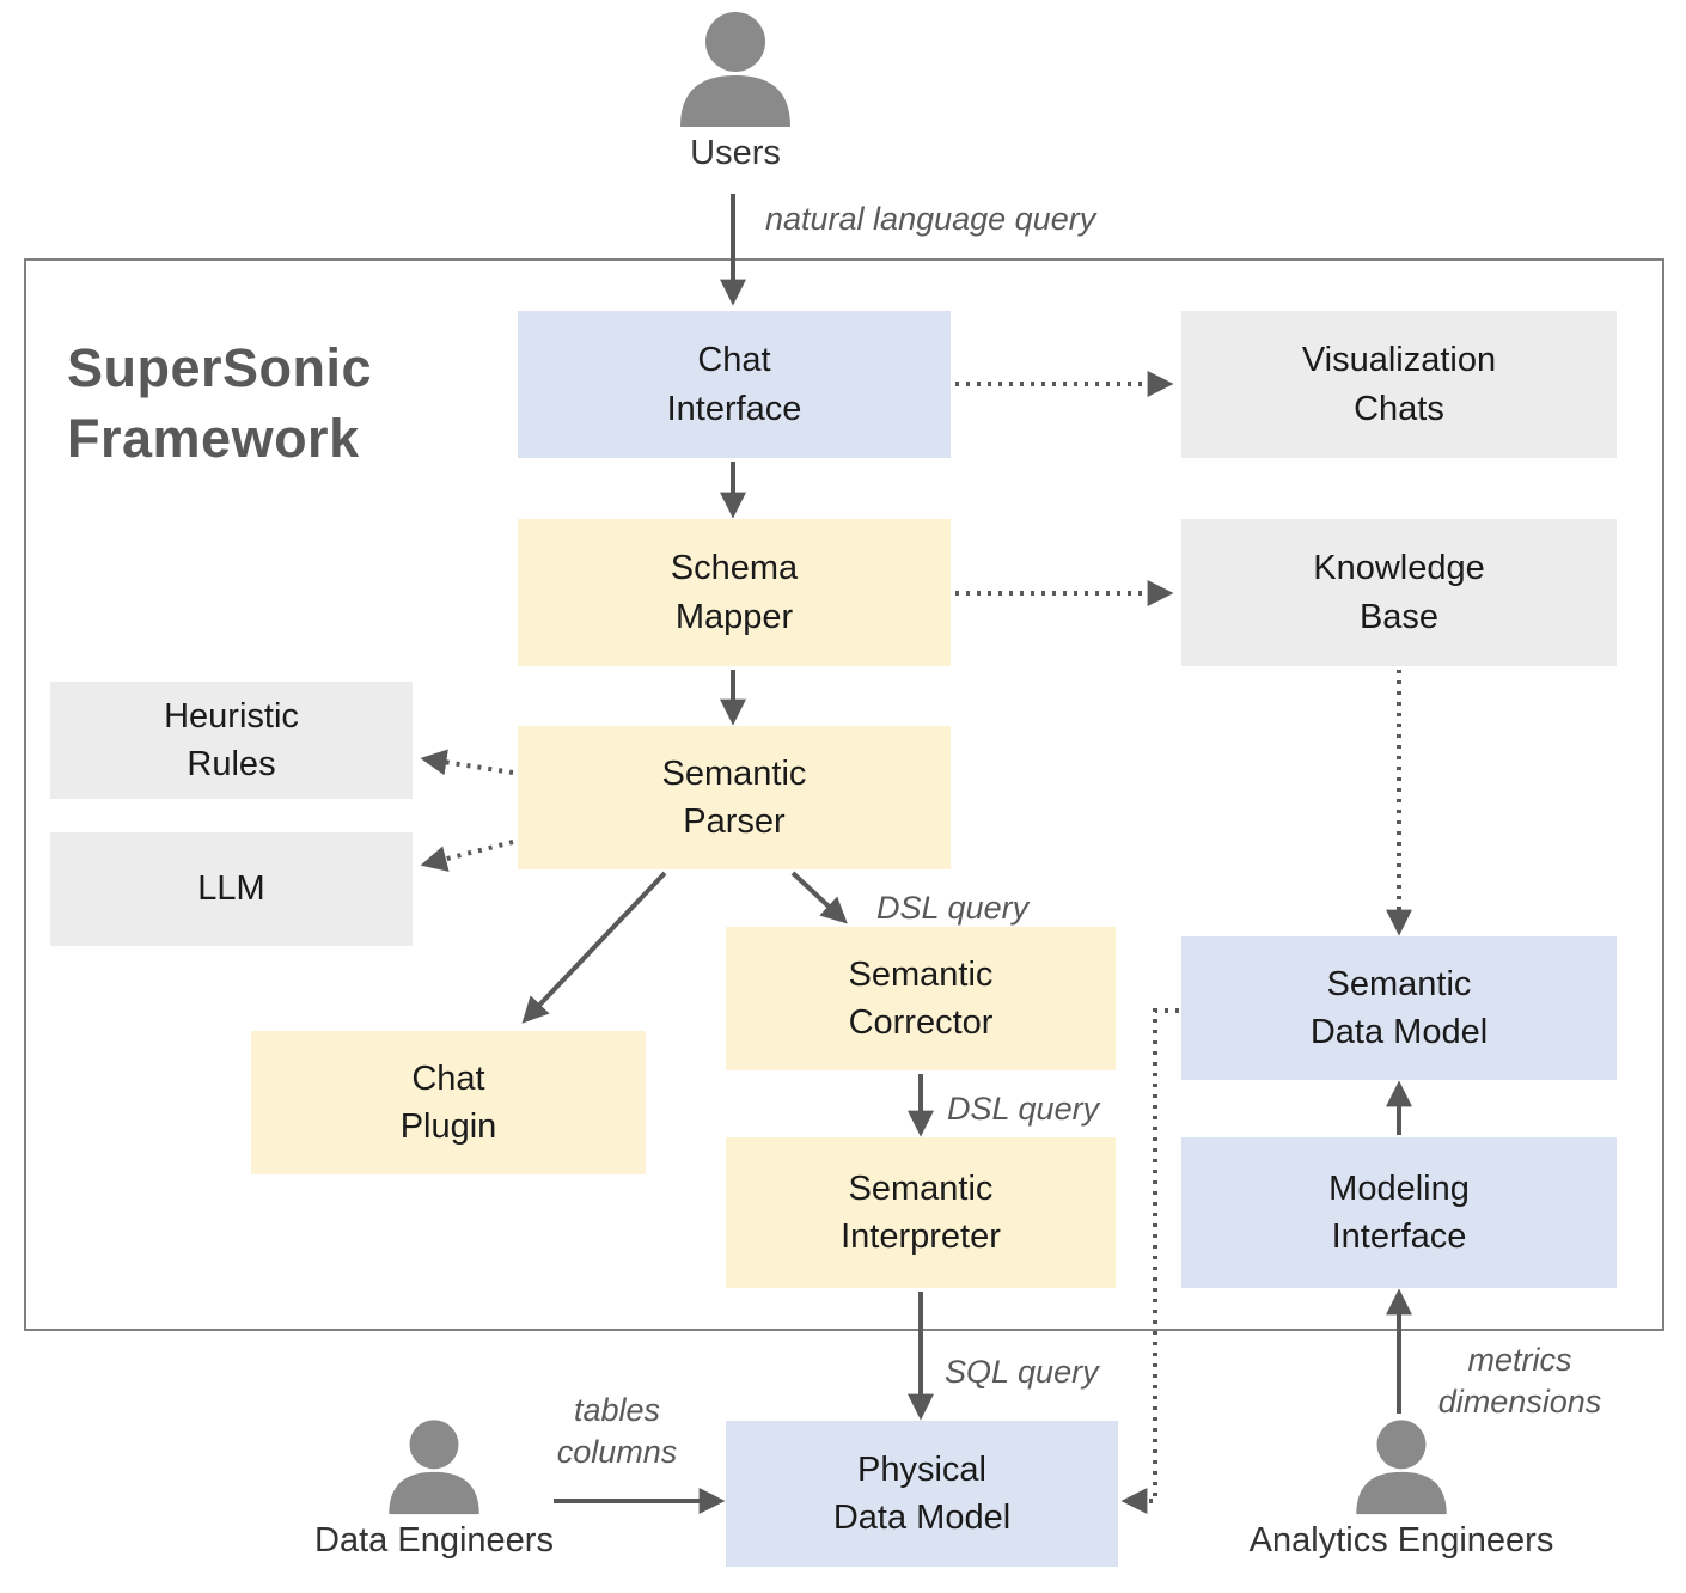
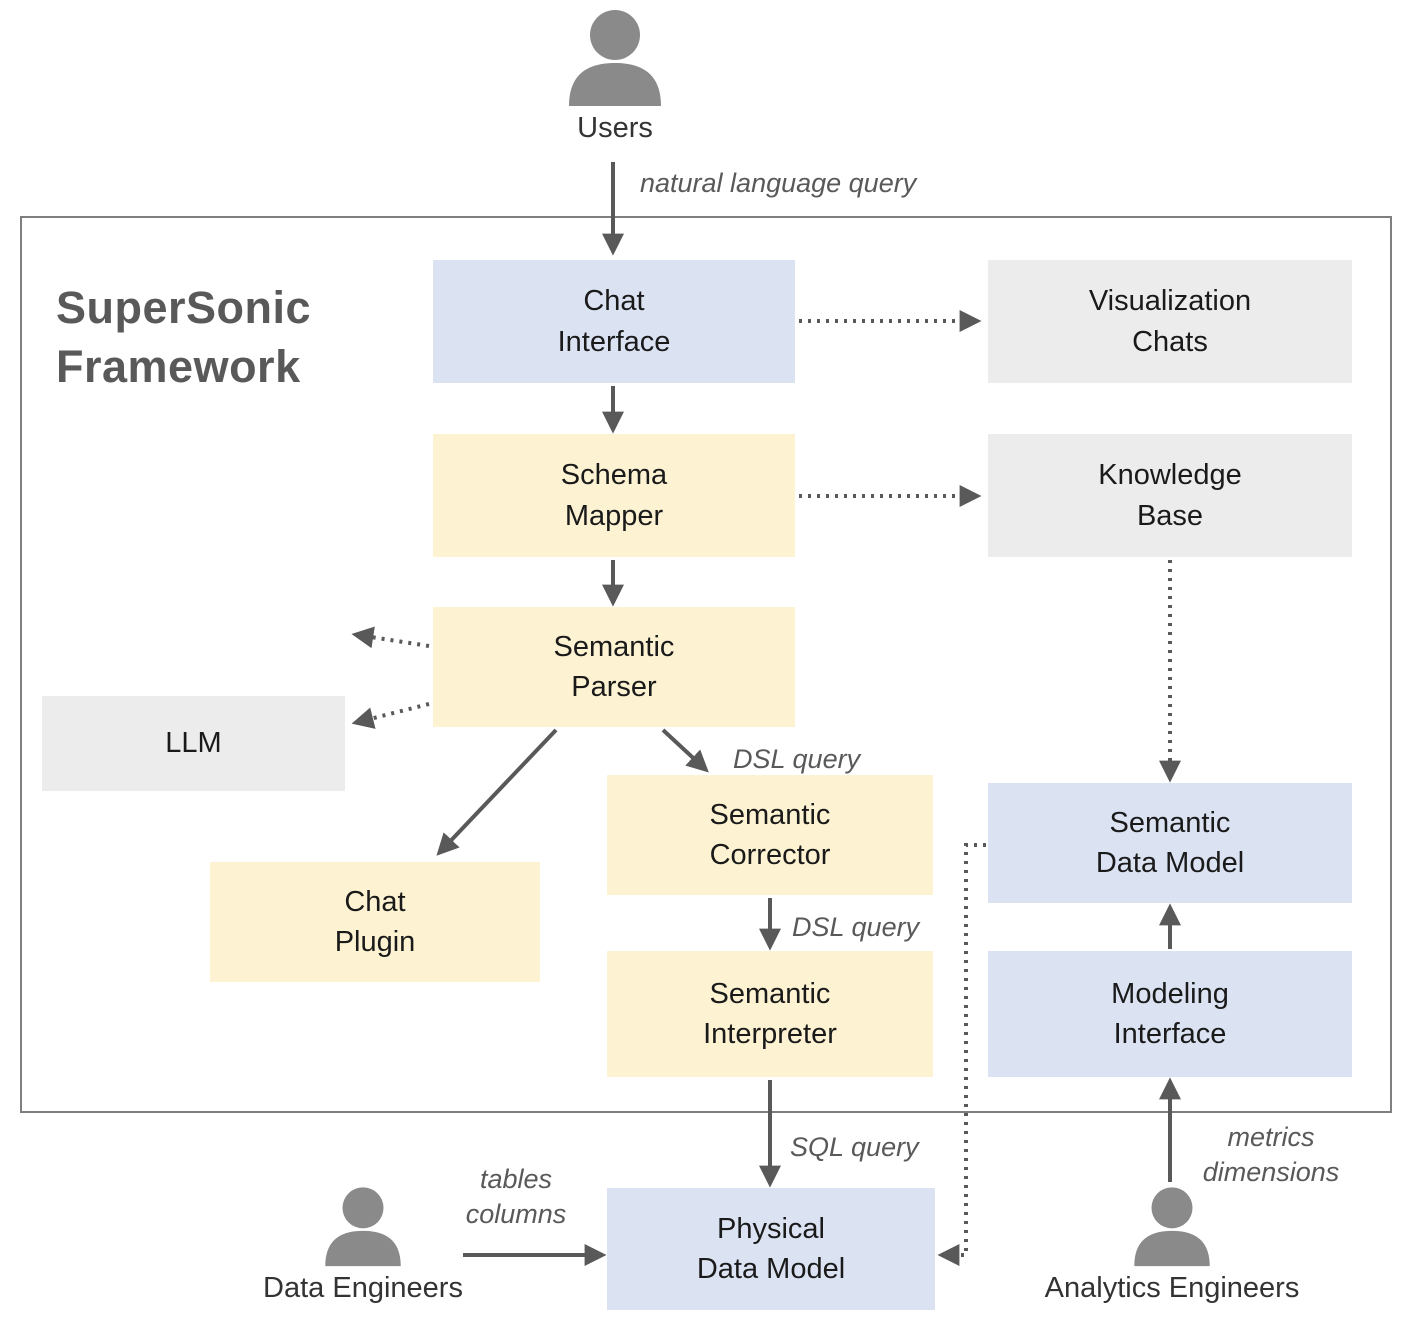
  SuperSonic
  Framework
  Chat
  Interface
  Visualization
  Chats
  Schema
  Mapper
  Knowledge
  Base
- Heuristic
- Rules
  LLM
  Semantic
  Parser
  Chat
  Plugin
  Semantic
  Corrector
  Semantic
  Interpreter
  Semantic
  Data Model
  Modeling
  Interface
  Physical
  Data Model
  natural language query
  DSL query
  DSL query
  SQL query
  tables
  columns
  metrics
  dimensions
  Users
  Data Engineers
  Analytics Engineers
